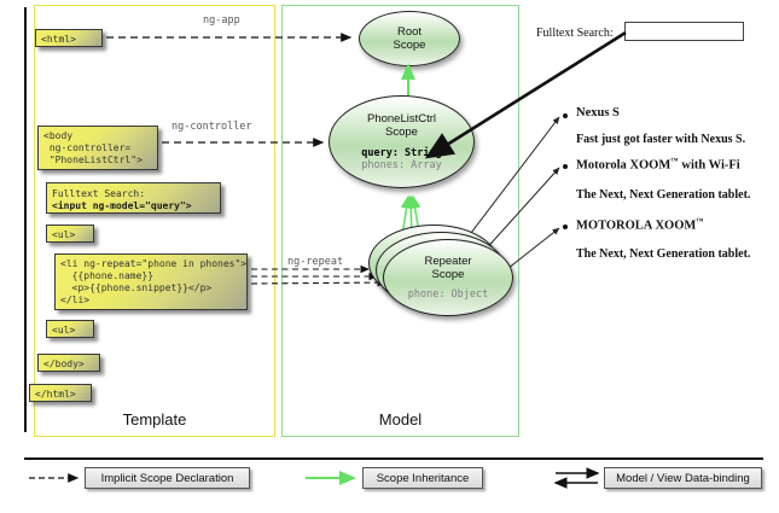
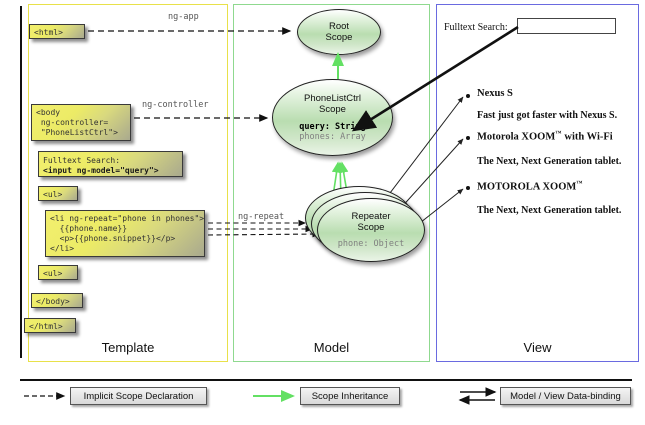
  Template
  Model
+ View
  <html>
  <body
  ng-controller=
  "PhoneListCtrl">
  Fulltext Search: <input ng-model="query">
  <ul>
  <li ng-repeat="phone in phones">
  {{phone.name}}
  <p>{{phone.snippet}}</p>
  </li>
  <ul>
  </body>
  </html>
  Root
  Scope
  PhoneListCtrl
  Scope
  query: Strig
  phones: Array
  Repeater
  Scope
  phone: Object
  Fulltext Search:
  Nexus S
  Fast just got faster with Nexus S.
  Motorola XOOM with Wi-Fi
  The Next, Next Generation tablet.
  MOTOROLA XOOM
  The Next, Next Generation tablet.
  ng-app
  ng-controller
  ng-repeat
  Implicit Scope Declaration
  Scope Inheritance
  Model / View Data-binding
